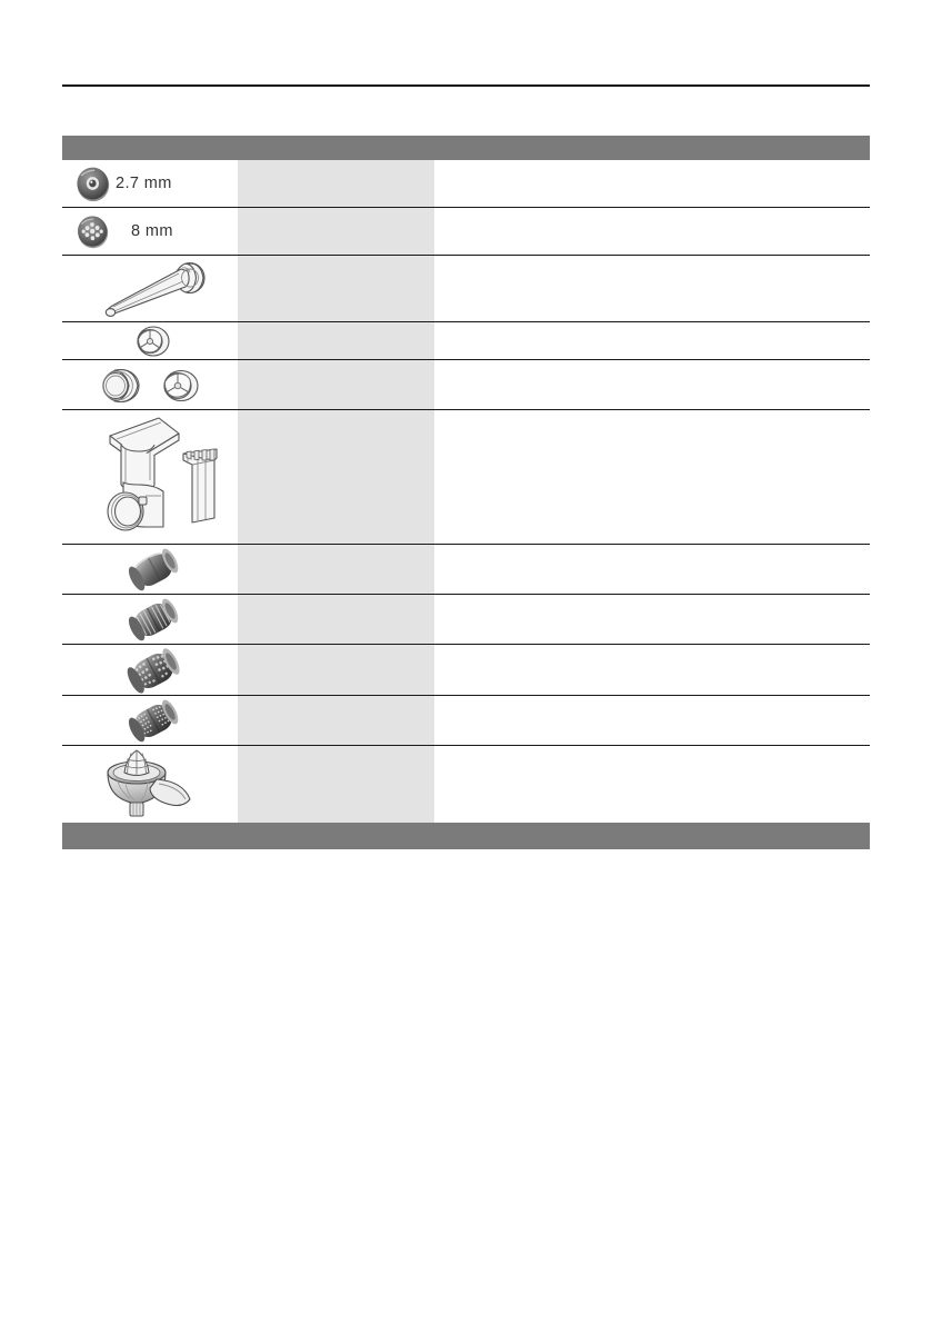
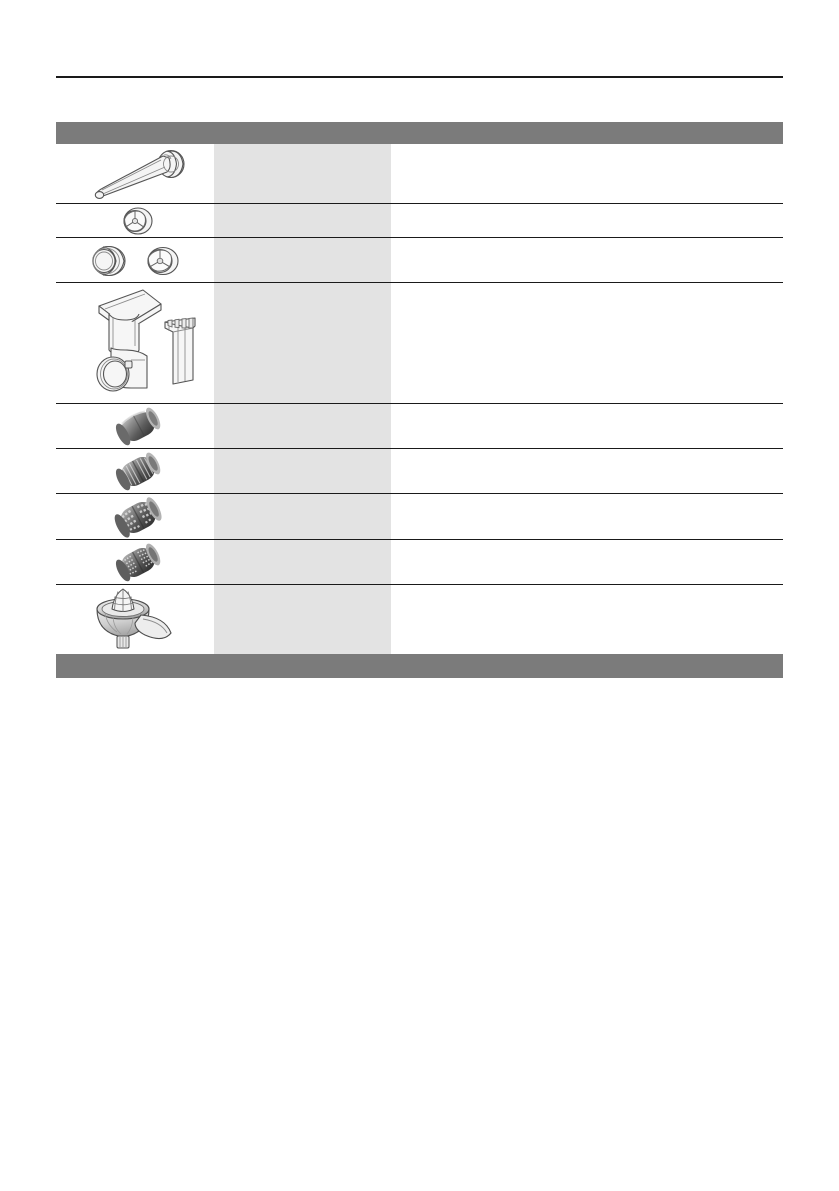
- 2.7 mm
- 8 mm
